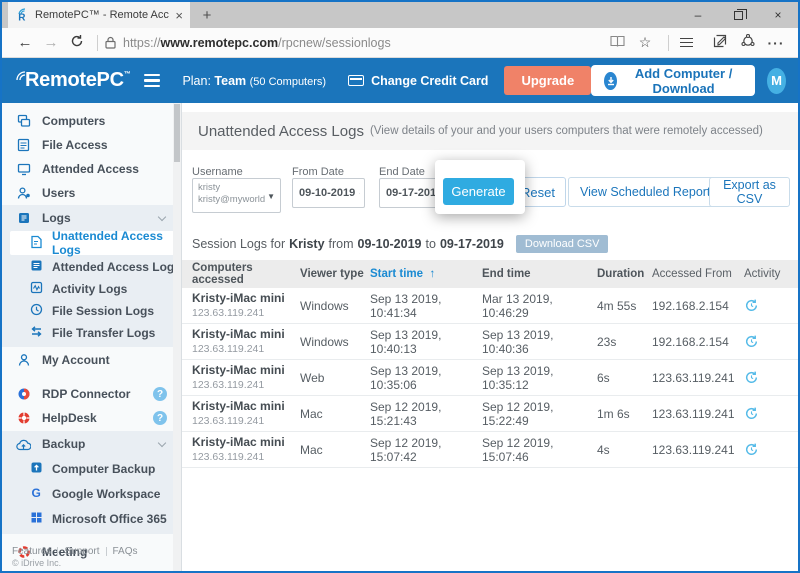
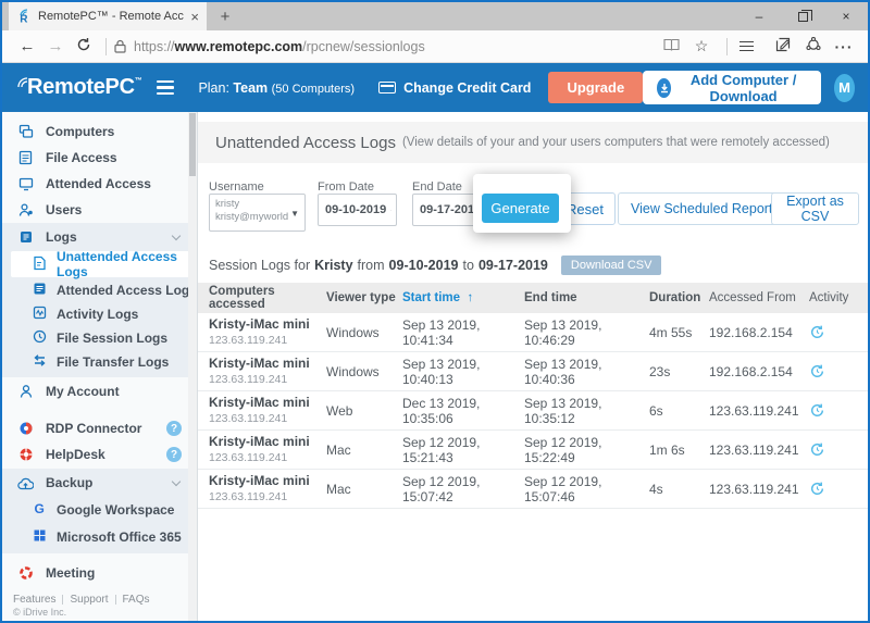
  R
  RemotePC™ - Remote Acc
  ×
  +
  –
  ×
  ←
  →
  https://www.remotepc.com/rpcnew/sessionlogs
  ☆
  ···
  RemotePC
  Plan: Team (50 Computers)
  Change Credit Card
  Upgrade
  Add Computer / Download
  M
  Computers
  File Access
  Attended Access
  Users
  Logs
  Unattended Access Logs
  Attended Access Log
  Activity Logs
  File Session Logs
  File Transfer Logs
  My Account
  RDP Connector
  ?
  HelpDesk
  ?
  Backup
- Computer Backup
  G
  Google Workspace
  Microsoft Office 365
  Meeting
  Features
  Support
  FAQs
  © iDrive Inc.
  Unattended Access Logs
  (View details of your and your users computers that were remotely accessed)
  Username
  kristy
  kristy@myworld
  ▼
  From Date
  09-10-2019
  End Date
  09-17-201
  Generate
  Reset
  View Scheduled Repor
  Export as CSV
  Session Logs for
  Kristy
  from
  09-10-2019
  to
  09-17-2019
  Download CSV
  Computers accessed
  Viewer type
  Start time ↑
  End time
  Duration
  Accessed From
  Activity
  Kristy-iMac mini
  123.63.119.241
  Windows
  Sep 13 2019, 10:41:34
- Mar 13 2019, 10:46:29
+ Sep 13 2019, 10:46:29
  4m 55s
  192.168.2.154
  Kristy-iMac mini
  123.63.119.241
  Windows
  Sep 13 2019, 10:40:13
  Sep 13 2019, 10:40:36
  23s
  192.168.2.154
  Kristy-iMac mini
  123.63.119.241
  Web
- Sep 13 2019, 10:35:06
+ Dec 13 2019, 10:35:06
  Sep 13 2019, 10:35:12
  6s
  123.63.119.241
  Kristy-iMac mini
  123.63.119.241
  Mac
  Sep 12 2019, 15:21:43
  Sep 12 2019, 15:22:49
  1m 6s
  123.63.119.241
  Kristy-iMac mini
  123.63.119.241
  Mac
  Sep 12 2019, 15:07:42
  Sep 12 2019, 15:07:46
  4s
  123.63.119.241
